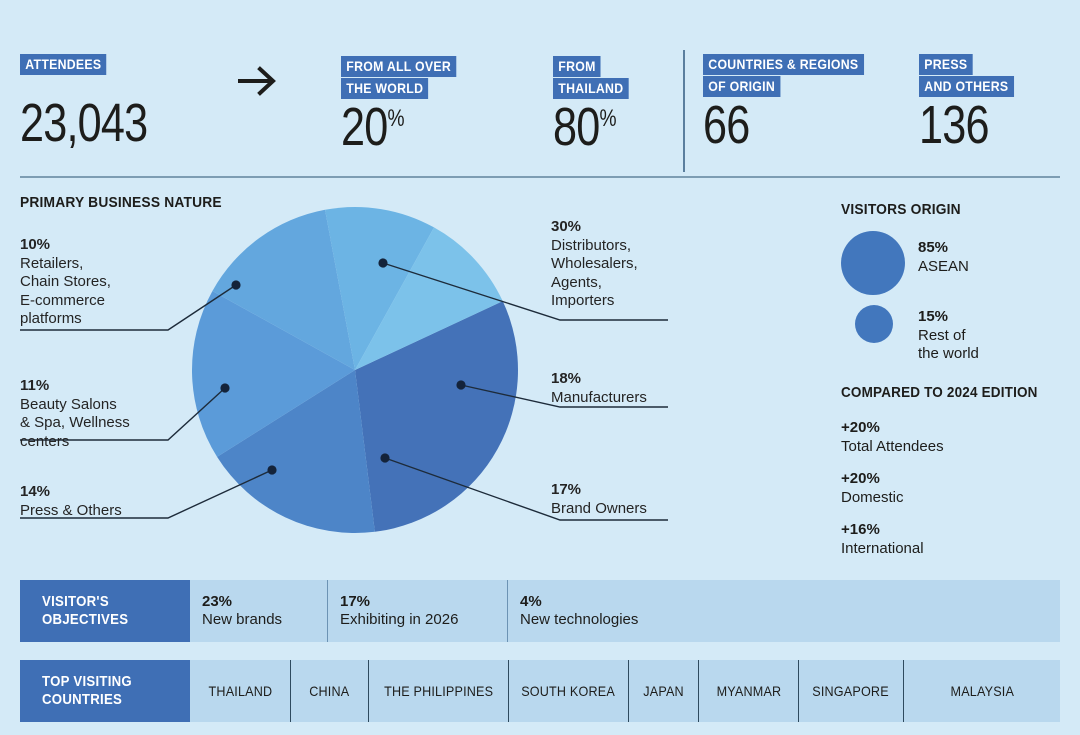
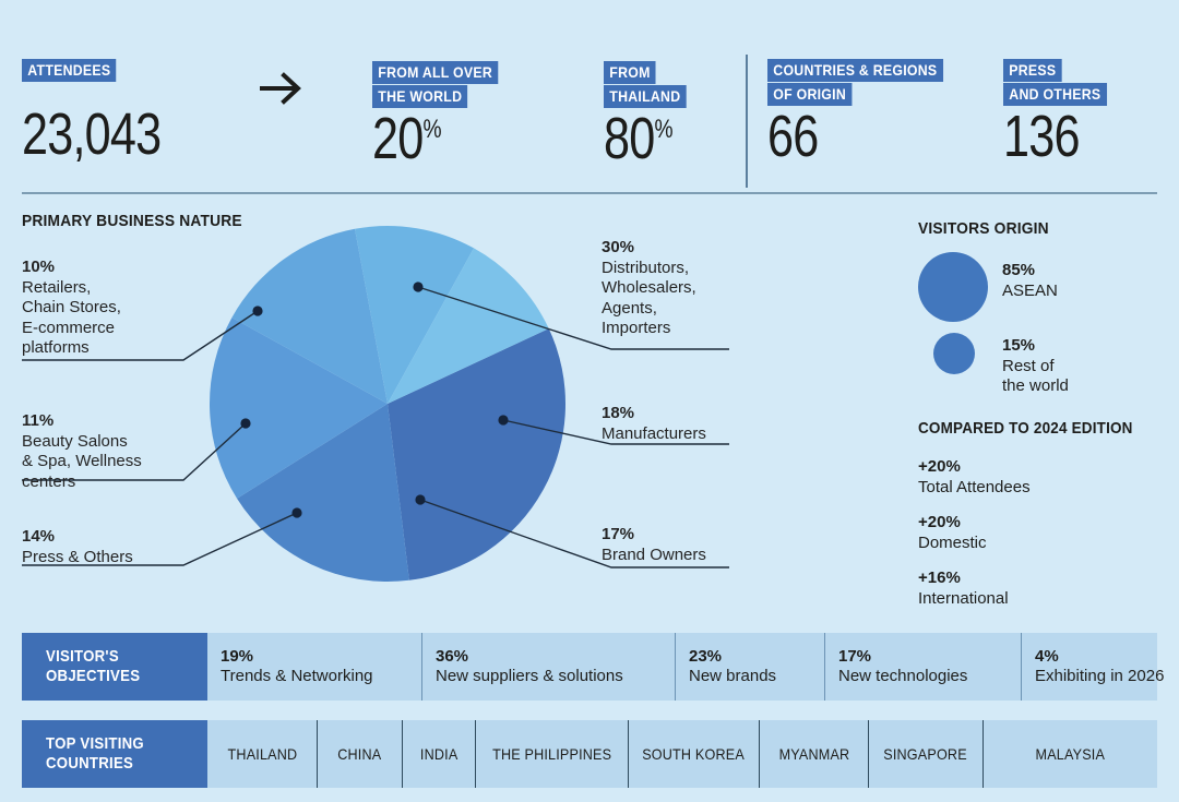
  ATTENDEES
  23,043
  FROM ALL OVER
  THE WORLD
  20%
  FROM
  THAILAND
  80%
  COUNTRIES & REGIONS
  OF ORIGIN
  66
  PRESS
  AND OTHERS
  136
  PRIMARY BUSINESS NATURE
  10%
  Retailers,
  Chain Stores,
  E-commerce
  platforms
  11%
  Beauty Salons
  & Spa, Wellness
  centers
  14%
  Press & Others
  30%
  Distributors,
  Wholesalers,
  Agents,
  Importers
  18%
  Manufacturers
  17%
  Brand Owners
  VISITORS ORIGIN
  85%
  ASEAN
  15%
  Rest of
  the world
  COMPARED TO 2024 EDITION
  +20%
  Total Attendees
  +20%
  Domestic
  +16%
  International
  VISITOR'S
  OBJECTIVES
+ 19%
+ Trends & Networking
+ 36%
+ New suppliers & solutions
  23%
  New brands
  17%
- Exhibiting in 2026
+ New technologies
  4%
- New technologies
+ Exhibiting in 2026
  TOP VISITING
  COUNTRIES
  THAILAND
  CHINA
+ INDIA
  THE PHILIPPINES
  SOUTH KOREA
- JAPAN
  MYANMAR
  SINGAPORE
  MALAYSIA
